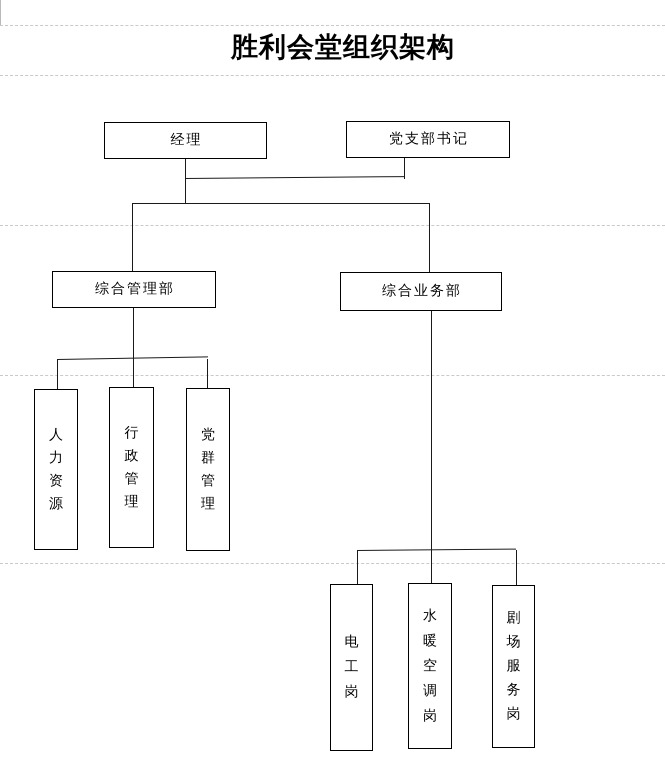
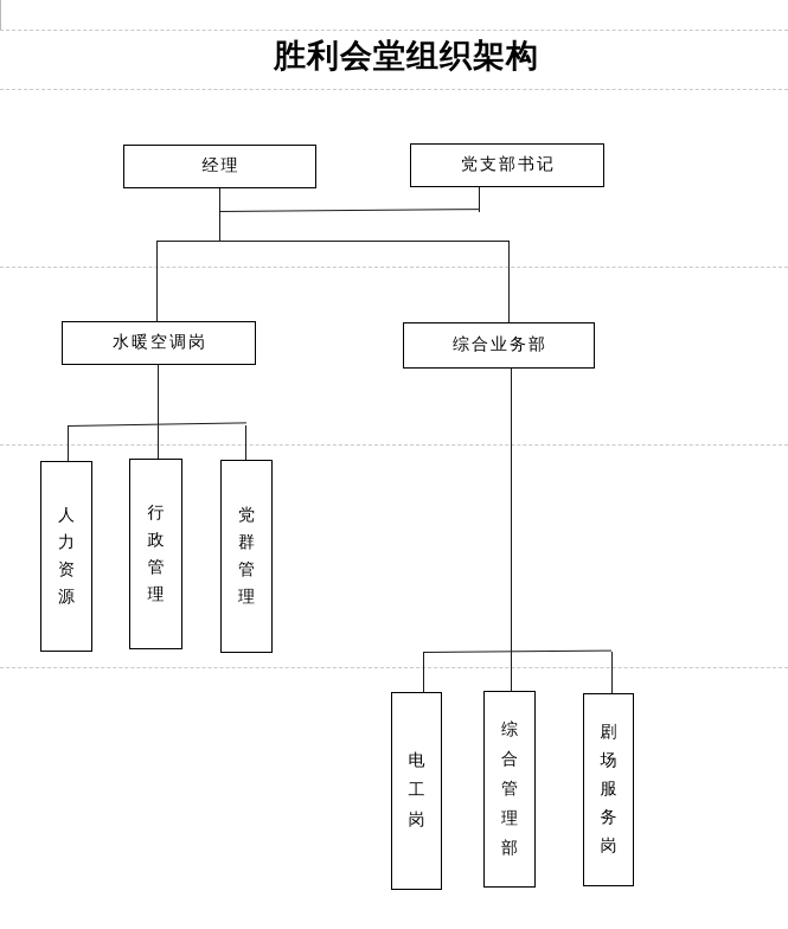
  胜利会堂组织架构
  经理
  党支部书记
- 综合管理部
+ 水暖空调岗
  综合业务部
  人力资源
  行政管理
  党群管理
  电工岗
- 水暖空调岗
+ 综合管理部
  剧场服务岗
